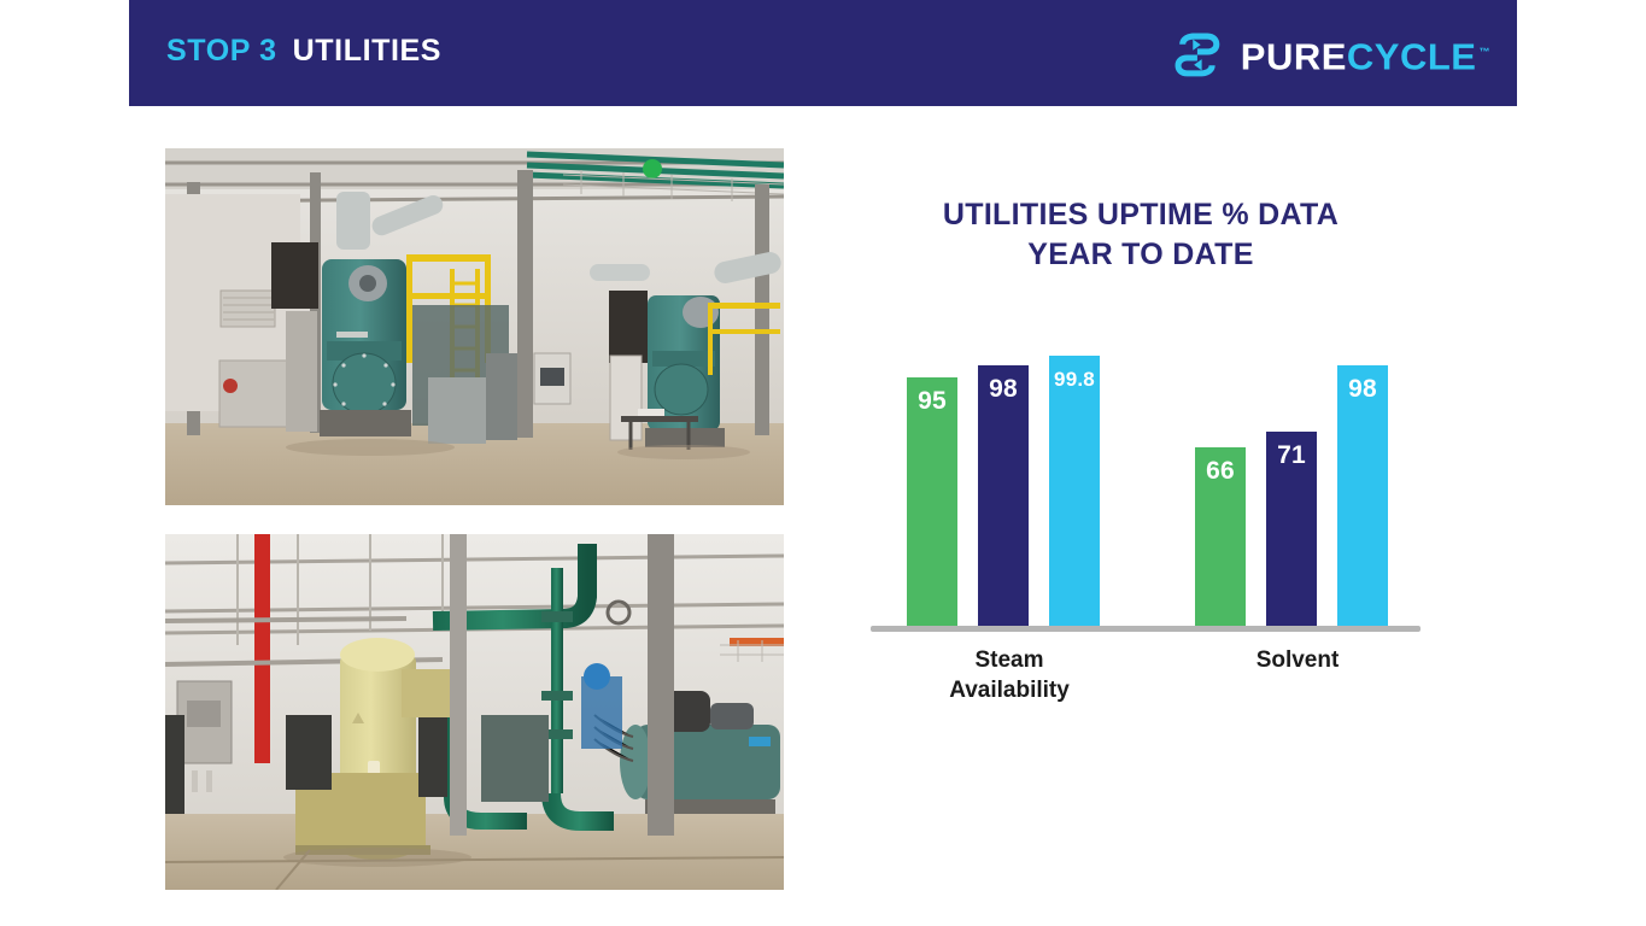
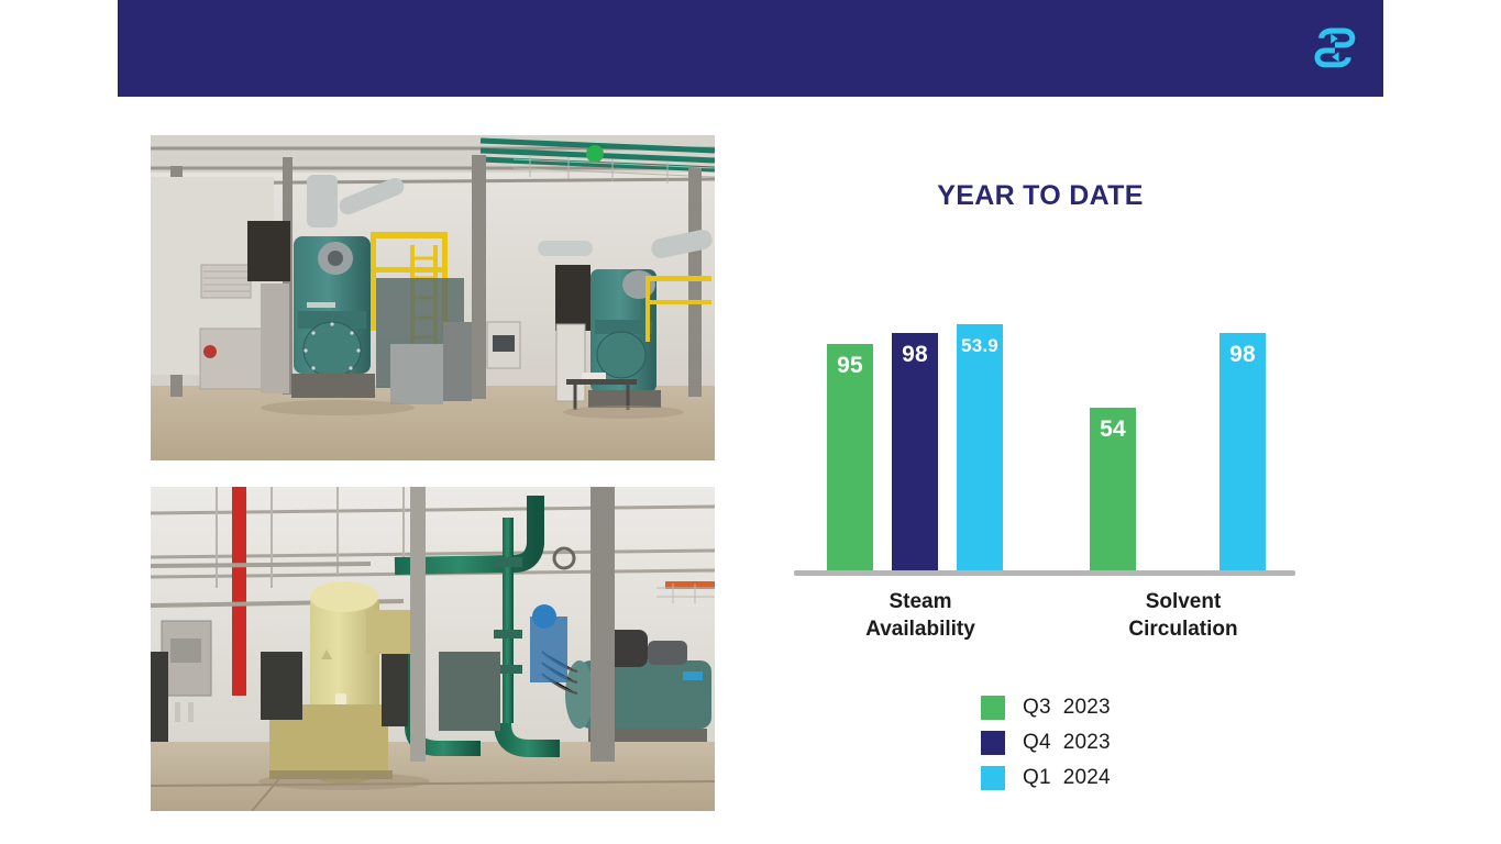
- STOP 3 UTILITIES
- PURECYCLE ™
- UTILITIES UPTIME % DATA
  YEAR TO DATE
  95
  98
- 99.8
+ 53.9
- 66
+ 54
- 71
  98
  Steam
  Availability
  Solvent
+ Circulation
+ Q3 2023
+ Q4 2023
+ Q1 2024
